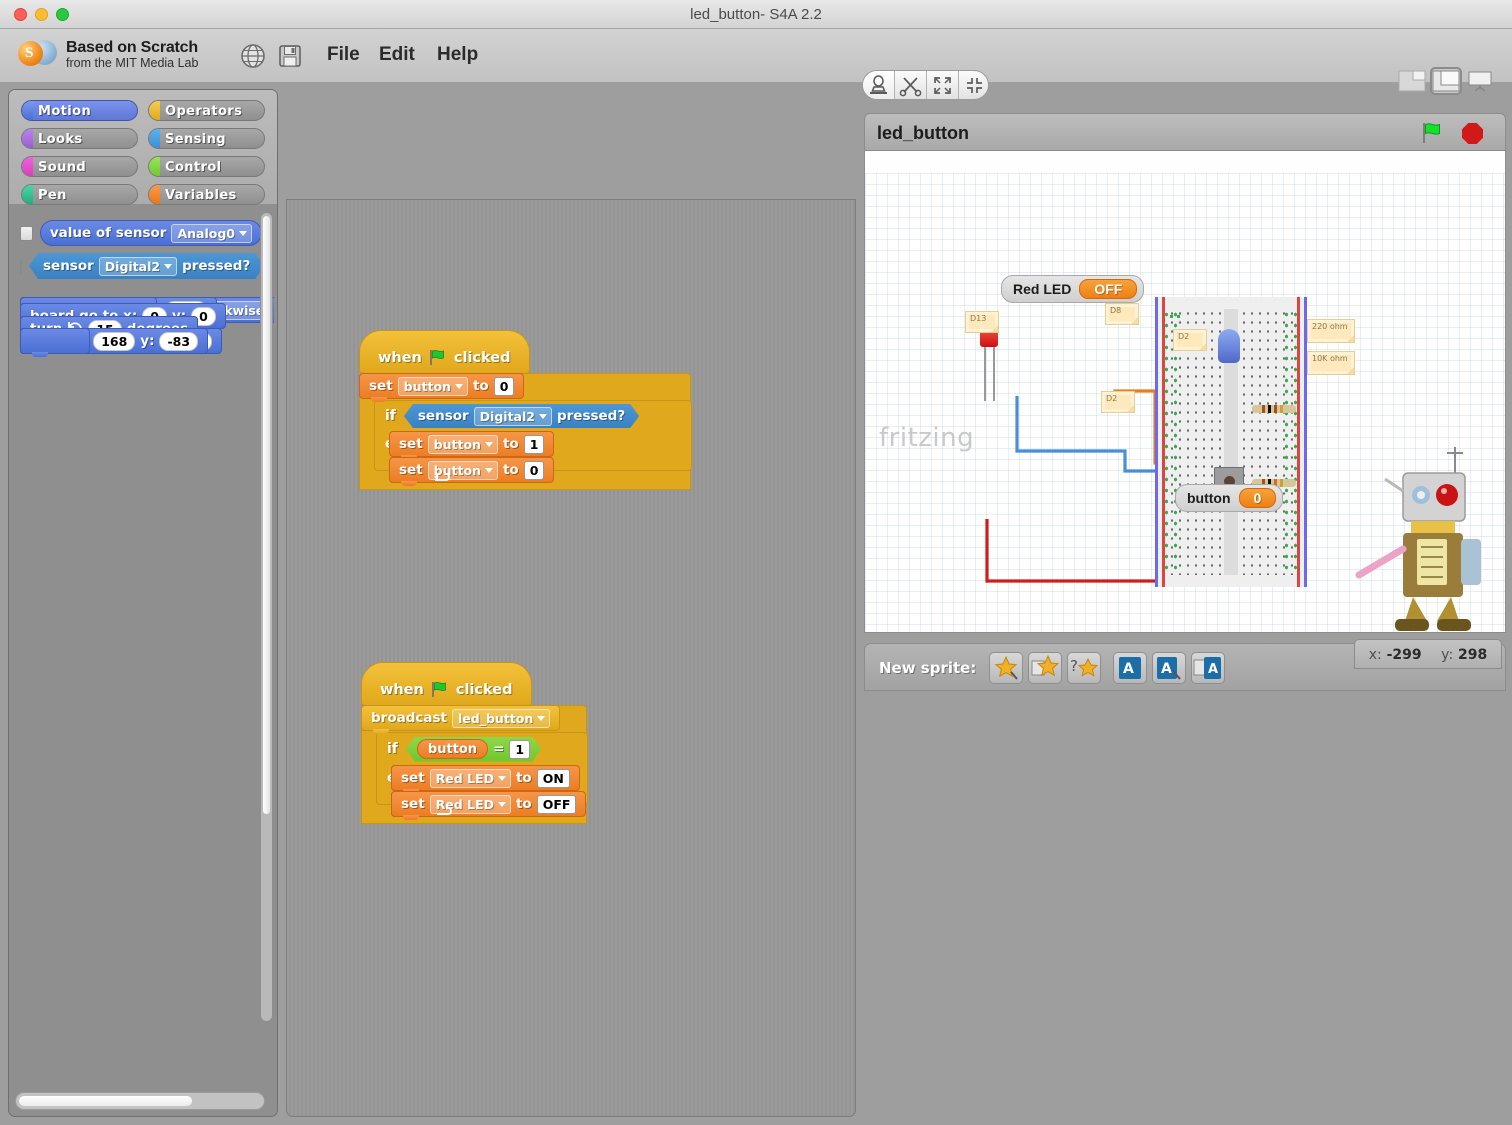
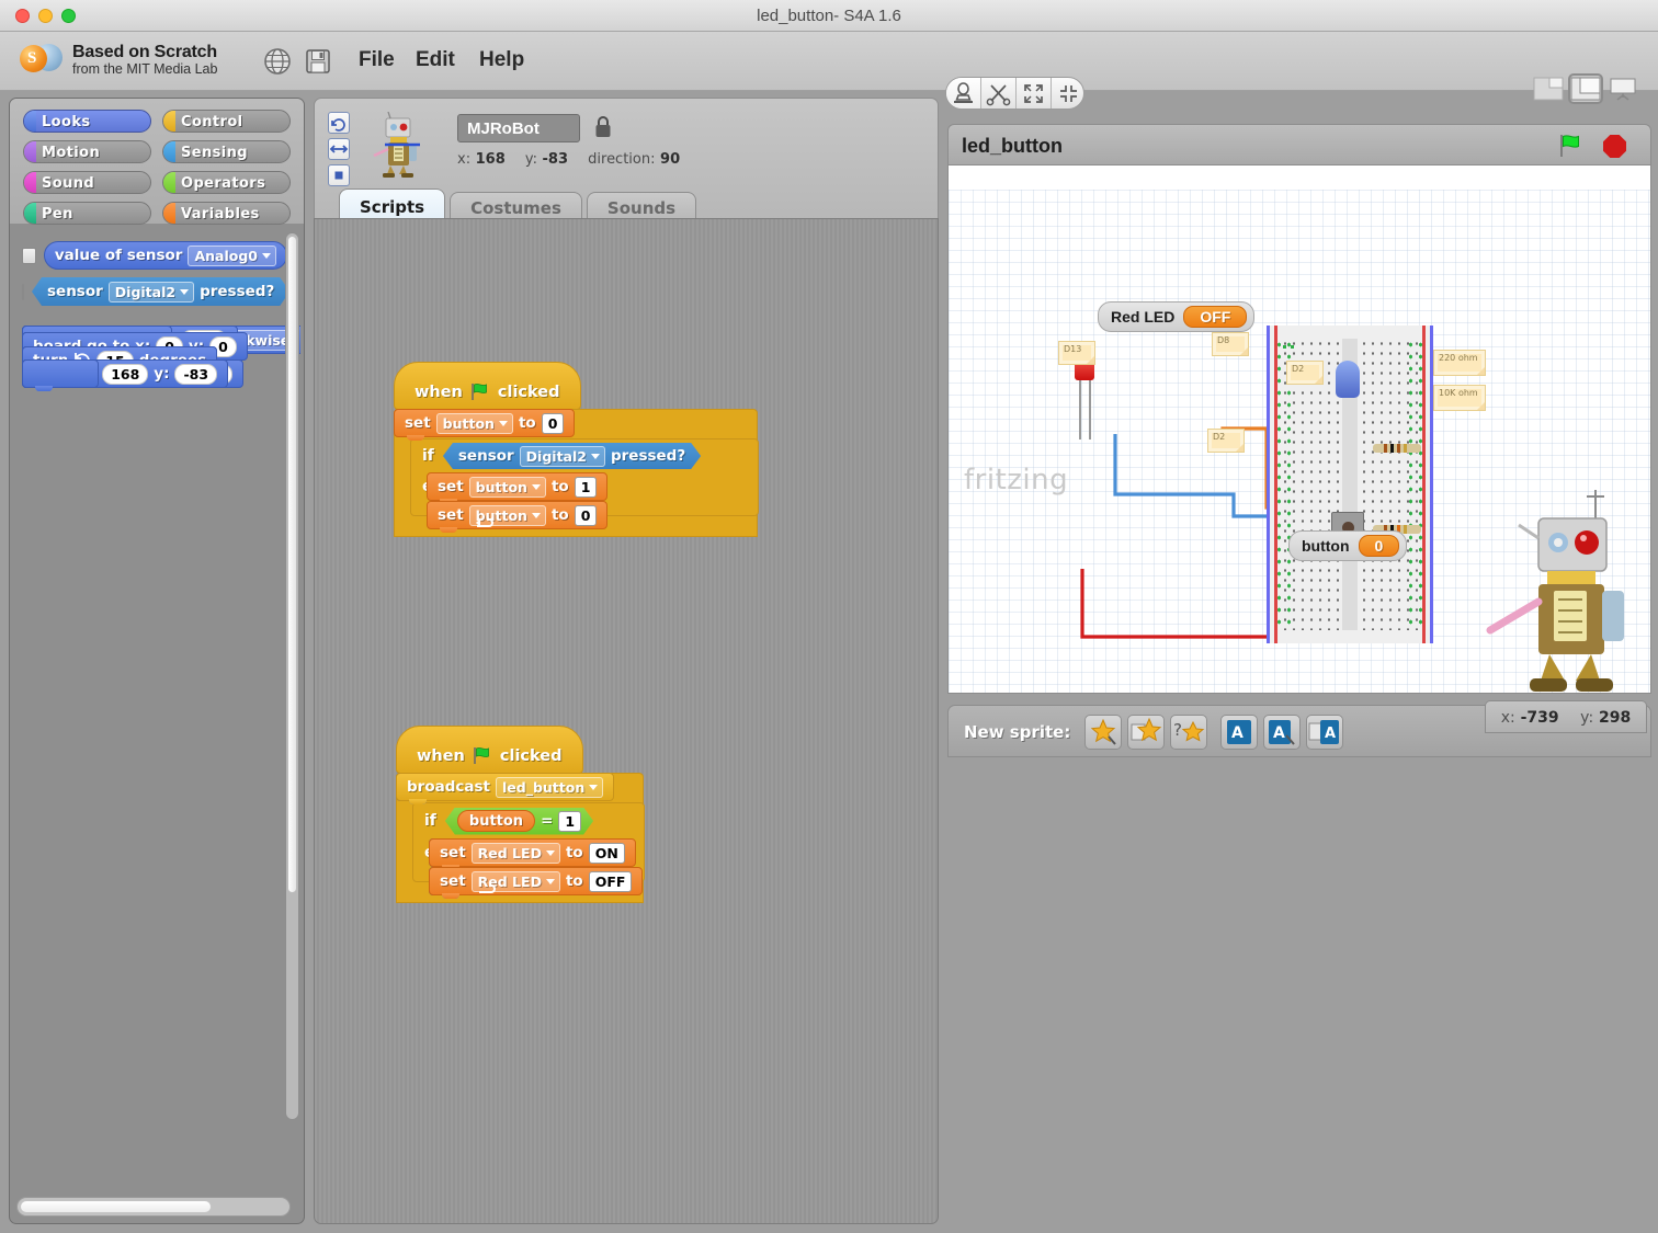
- led_button- S4A 2.2
+ led_button- S4A 1.6
  S
  Based on Scratch
  from the MIT Media Lab
  File
  Edit
  Help
- Motion
+ Looks
- Operators
+ Control
- Looks
+ Motion
  Sensing
  Sound
- Control
+ Operators
  Pen
  Variables
  value of sensor
  Analog0
  sensor
  Digital2
  pressed?
  0
  168
  y:
  -83
+ MJRoBot
+ x: 168 y: -83 direction: 90
+ Scripts
+ Costumes
+ Sounds
  when
  clicked
  set
  button
  to
  0
  if
  sensor
  Digital2
  pressed?
  set
  button
  to
  1
  set
  button
  to
  0
  when
  clicked
  broadcast
  led_button
  if
  button
  =
  1
  set
  Red LED
  to
  ON
  set
  Red LED
  to
  OFF
  led_button
  D13
  D8
  D2
  D2
  220 ohm
  10K ohm
  Red LED
  OFF
  button
  0
  fritzing
  New sprite:
  ?
  A
  A
  A
- x: -299 y: 298
+ x: -739 y: 298
